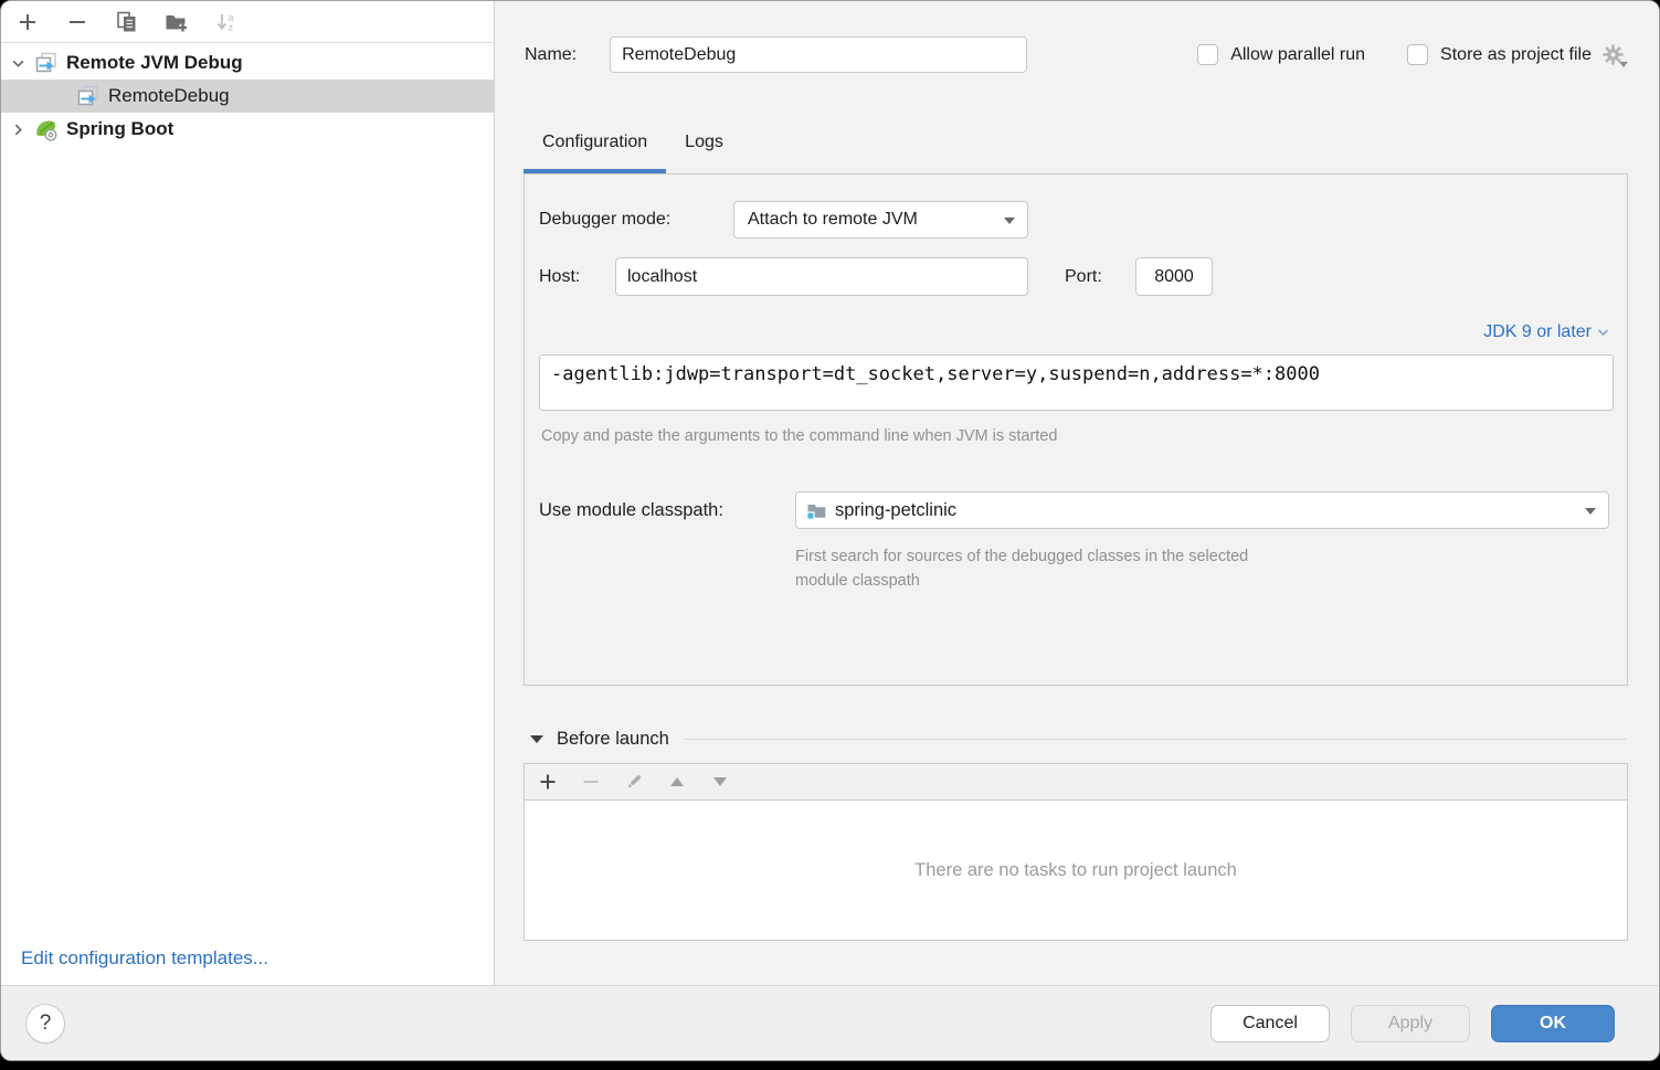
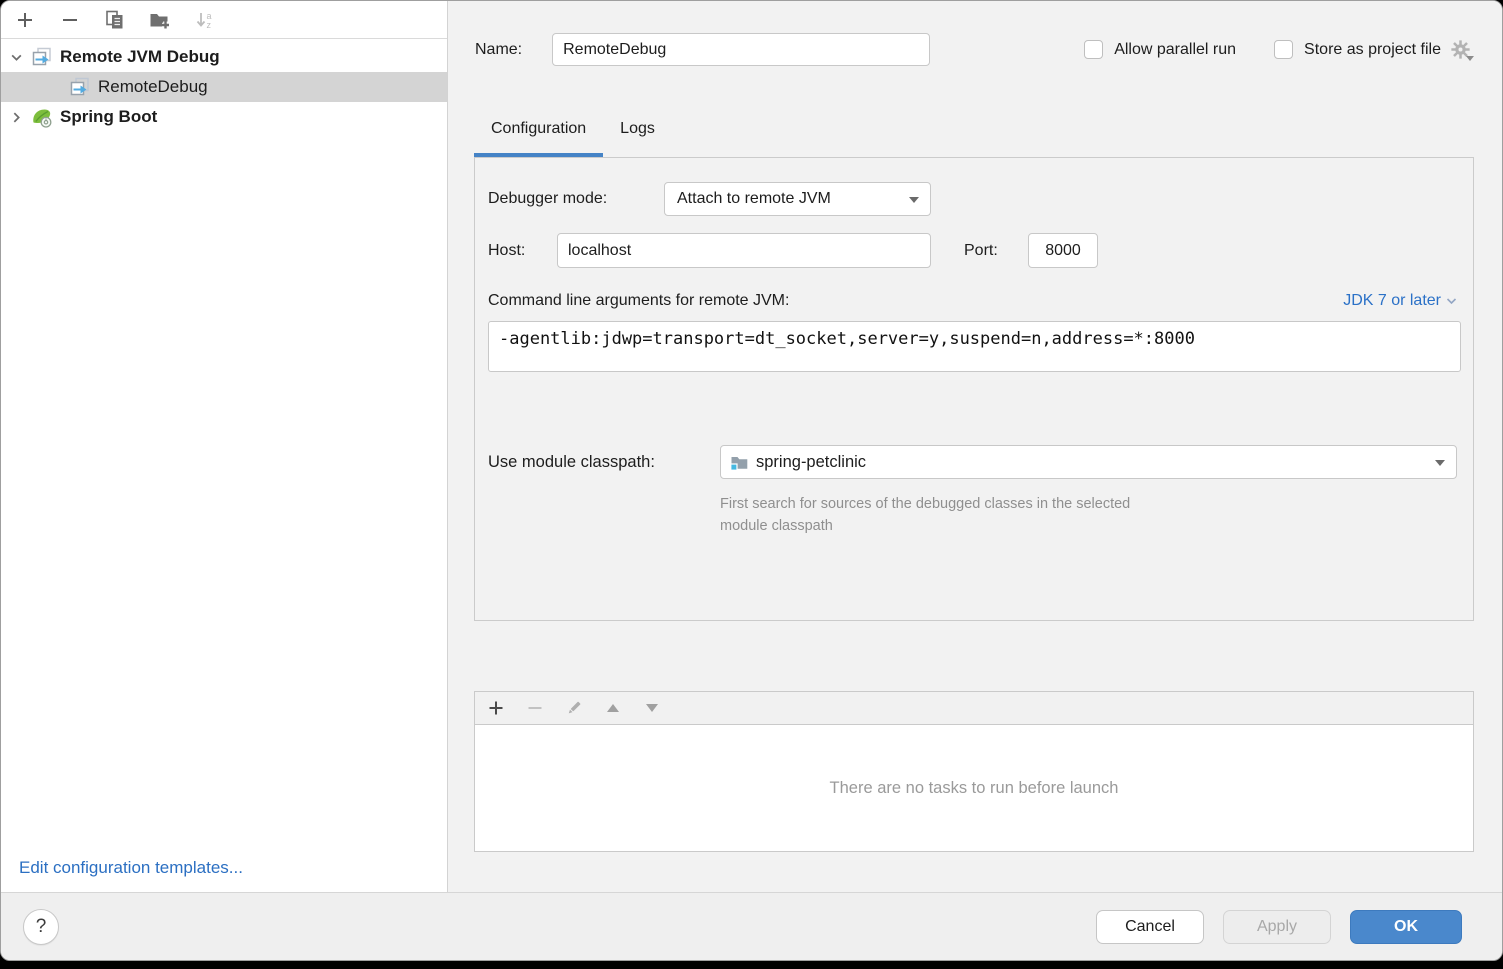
  a
  z
  Remote JVM Debug
  RemoteDebug
  Spring Boot
  Edit configuration templates...
  Name:
  RemoteDebug
  Allow parallel run
  Store as project file
  Configuration
  Logs
  Debugger mode:
  Attach to remote JVM
  Host:
  localhost
  Port:
  8000
+ Command line arguments for remote JVM:
- JDK 9 or later
+ JDK 7 or later
  -agentlib:jdwp=transport=dt_socket,server=y,suspend=n,address=*:8000
- Copy and paste the arguments to the command line when JVM is started
  Use module classpath:
  spring-petclinic
  First search for sources of the debugged classes in the selected
  module classpath
- Before launch
- There are no tasks to run project launch
+ There are no tasks to run before launch
  ?
  Cancel
  Apply
  OK
